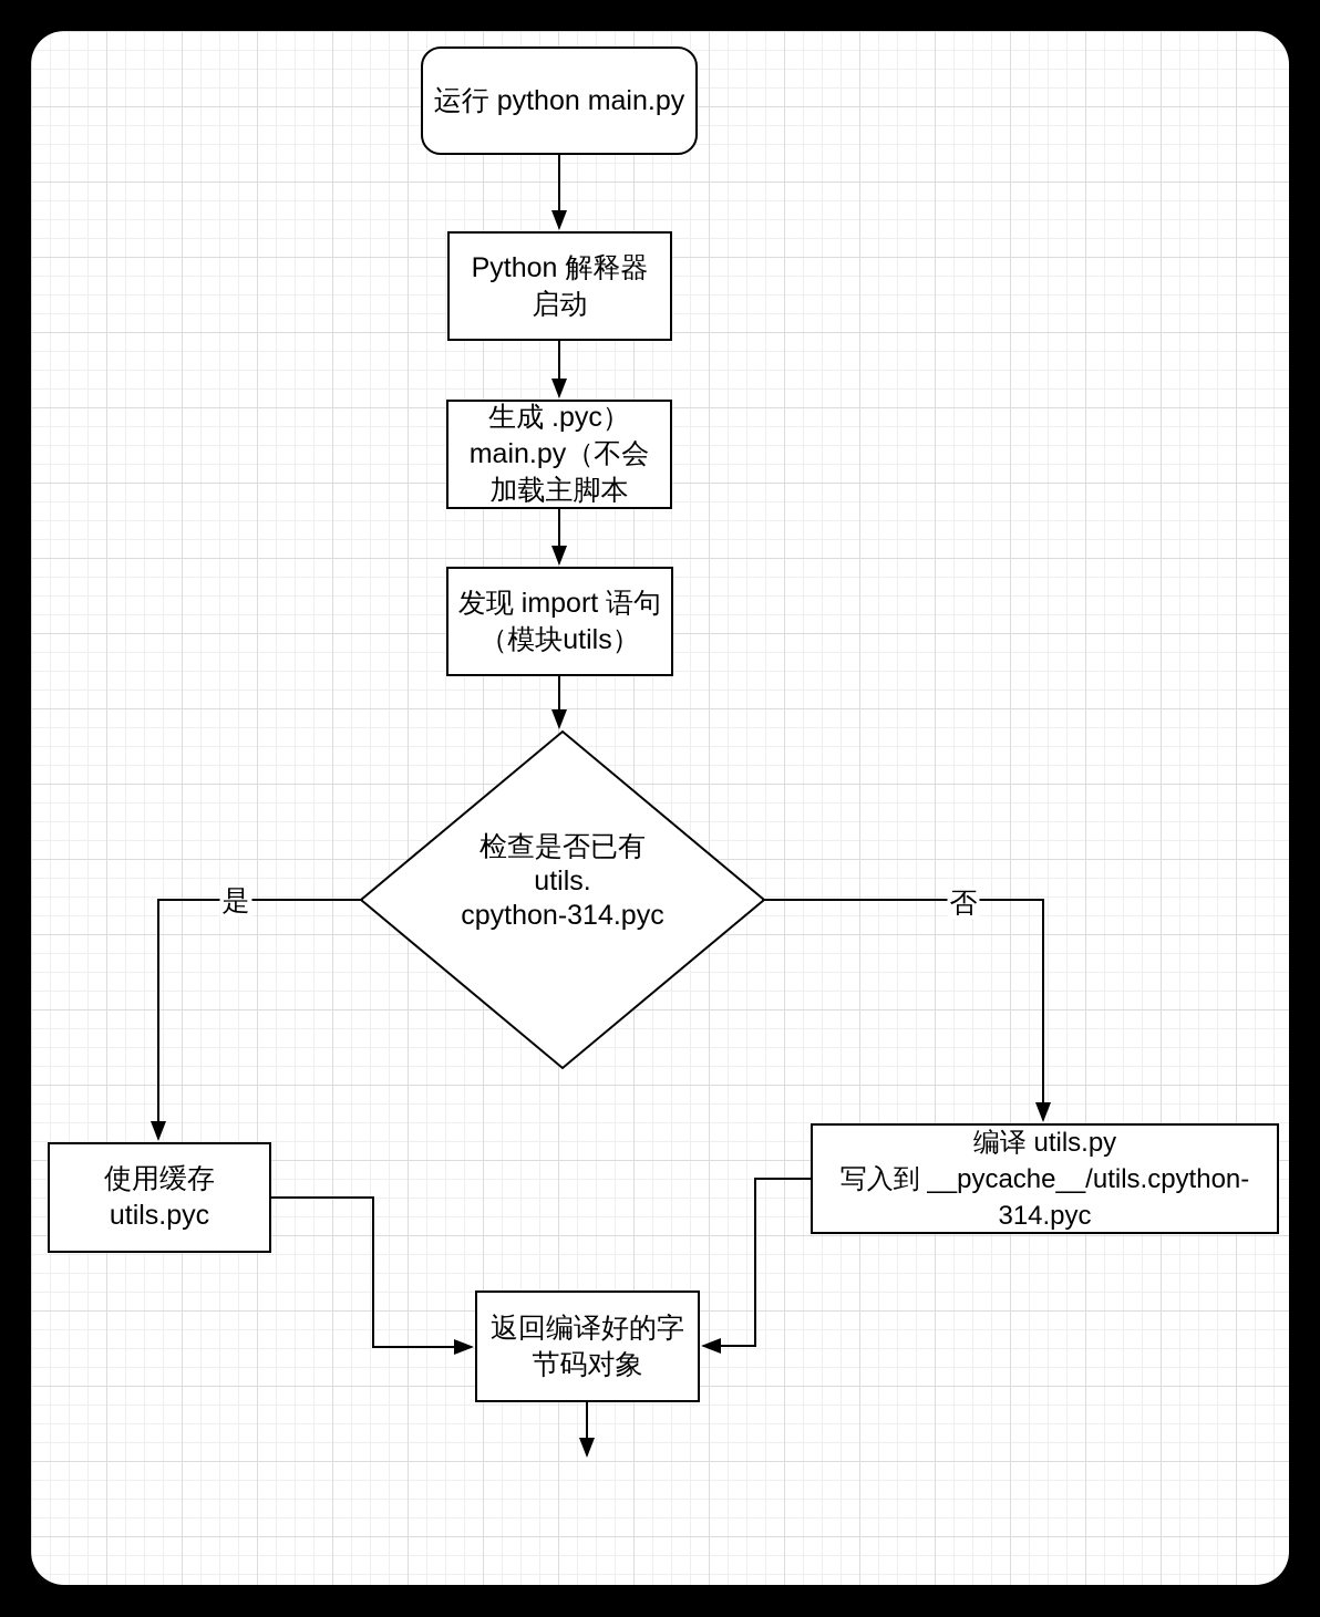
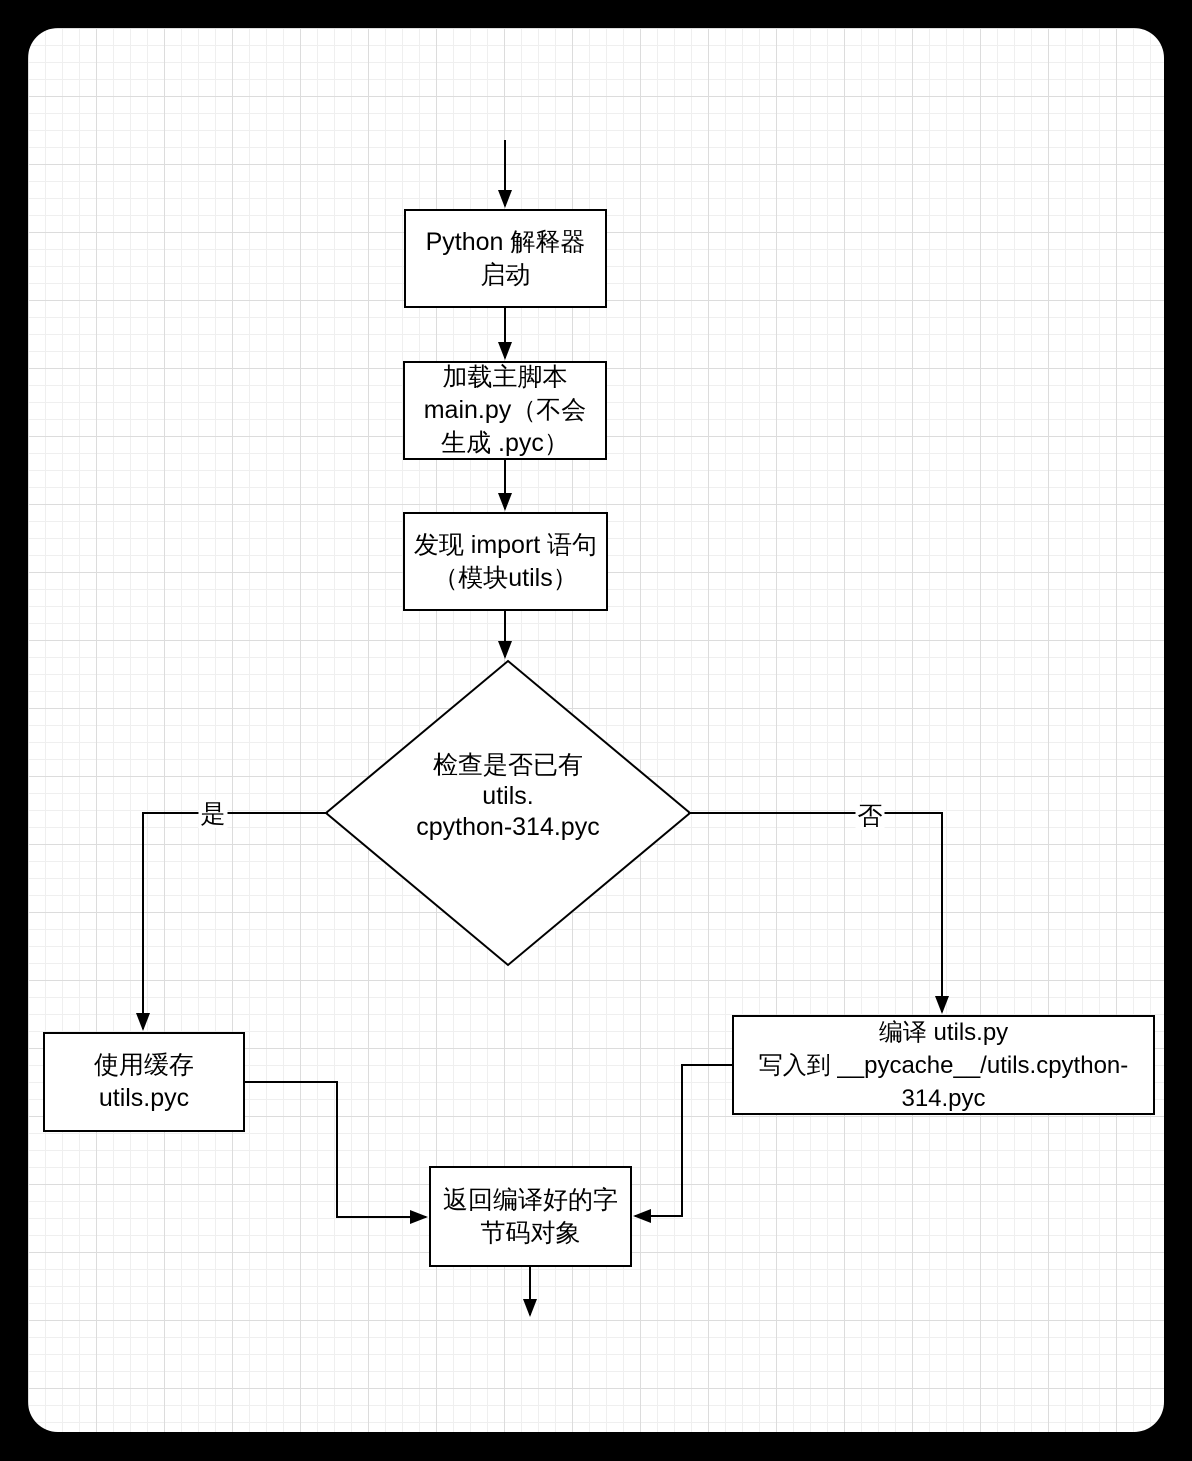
- 运行 python main.py
  Python 解释器
  启动
- 生成 .pyc）
+ 加载主脚本
  main.py（不会
- 加载主脚本
+ 生成 .pyc）
  发现 import 语句
  （模块utils）
  检查是否已有
  utils.
  cpython-314.pyc
  使用缓存
  utils.pyc
  编译 utils.py
  写入到 __pycache__/utils.cpython-
  314.pyc
  返回编译好的字
  节码对象
  是
  否
